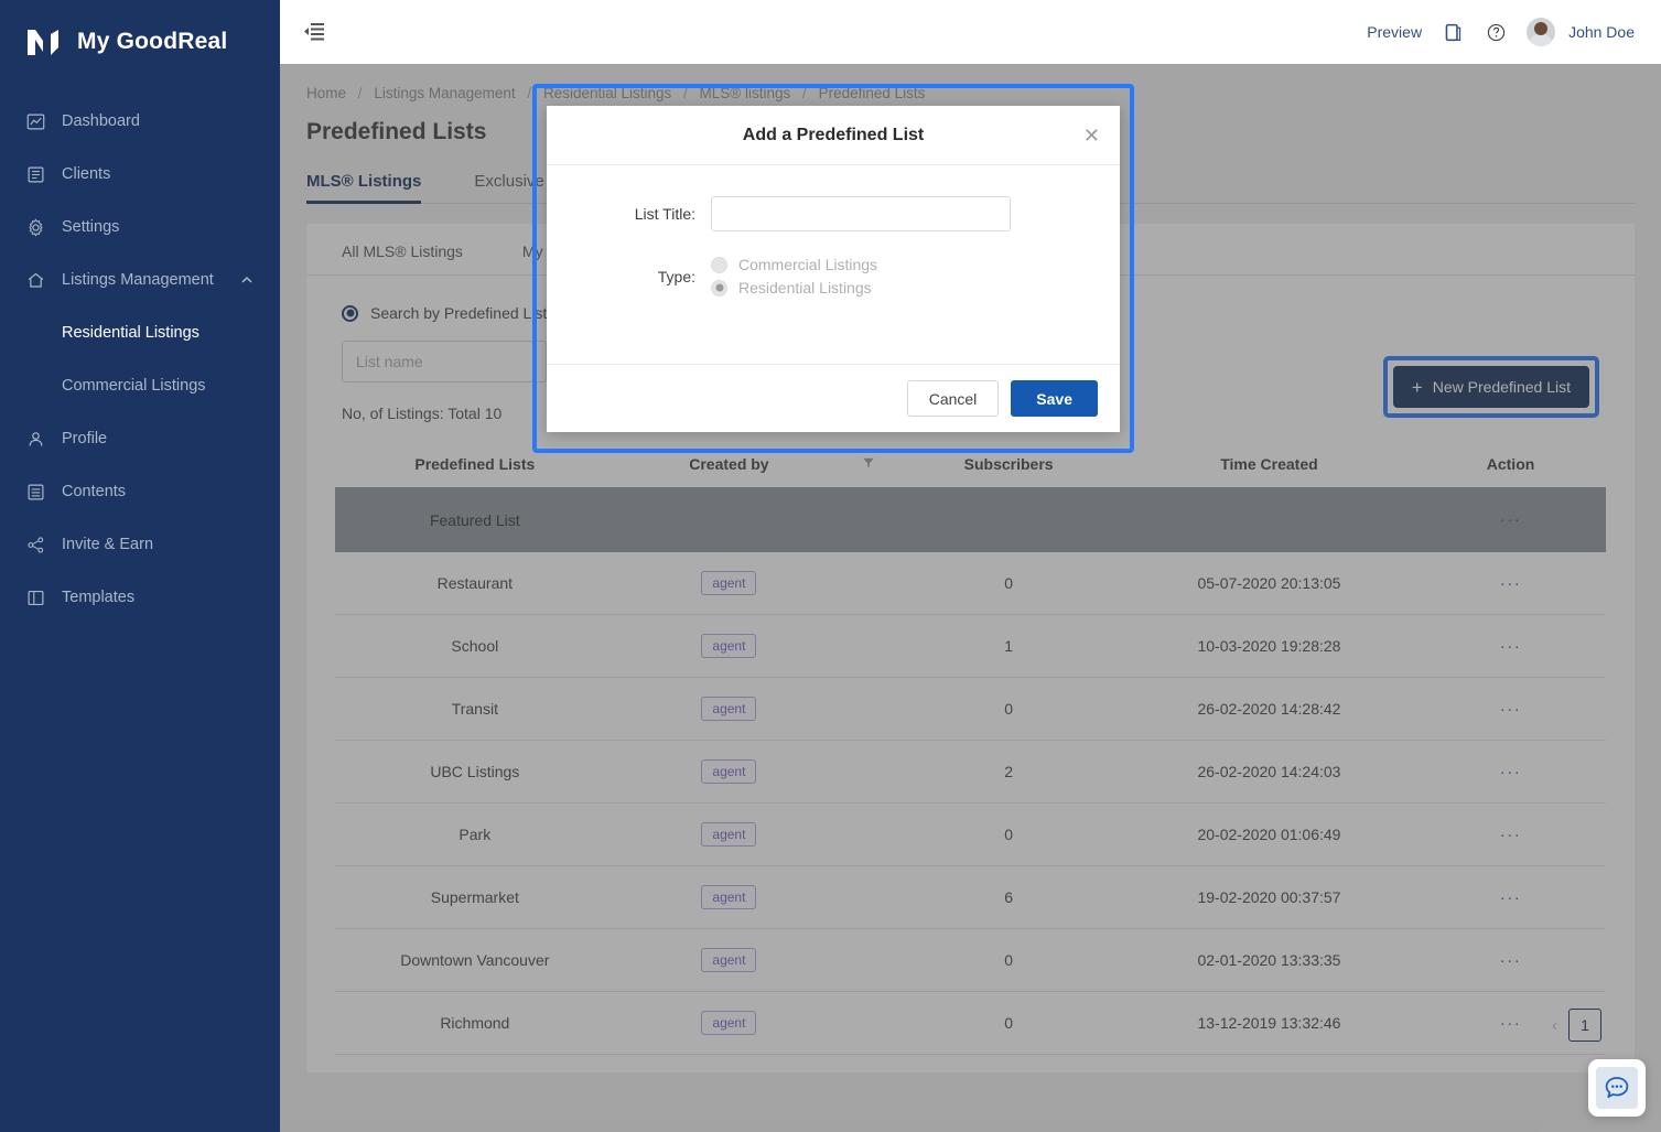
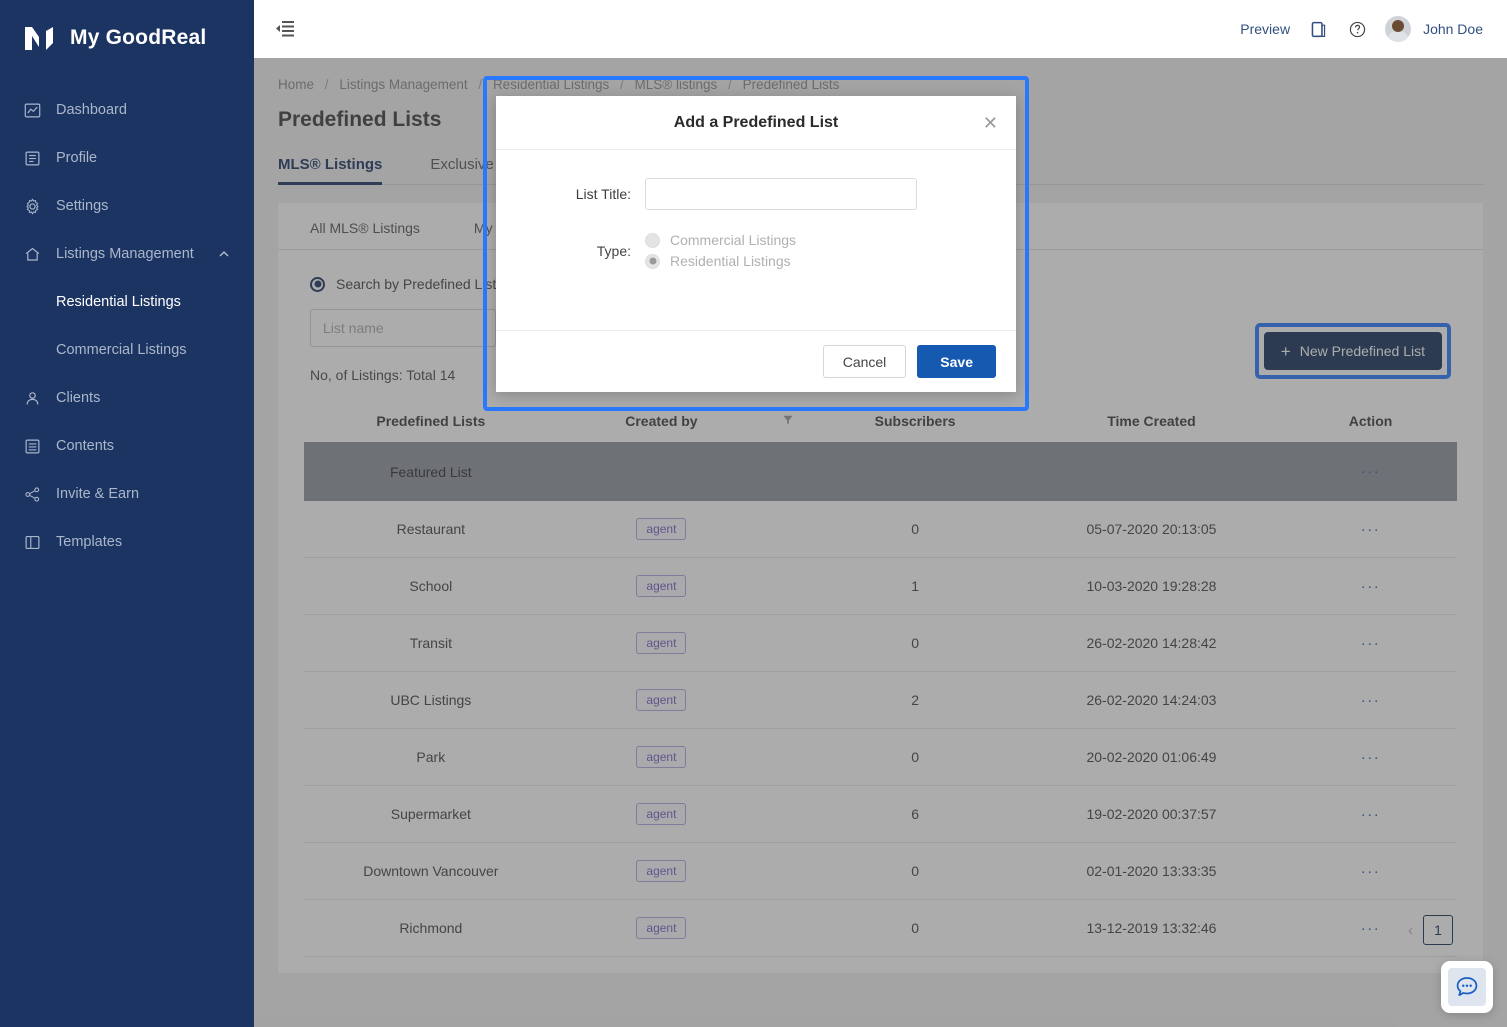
  My GoodReal
  Dashboard
- Clients
+ Profile
  Settings
  Listings Management
  Residential Listings
  Commercial Listings
- Profile
+ Clients
  Contents
  Invite & Earn
  Templates
  Preview
  John Doe
  Home / Listings Management / Residential Listings / MLS® listings / Predefined Lists
  Predefined Lists
  MLS® Listings
  Exclusive
  All MLS® Listings
  Search by Predefined List
  List name
- No, of Listings: Total 10
+ No, of Listings: Total 14
  +
  New Predefined List
  Predefined Lists	Created by		Subscribers	Time Created	Action
  Featured List					···
  Restaurant	agent		0	05-07-2020 20:13:05	···
  School	agent		1	10-03-2020 19:28:28	···
  Transit	agent		0	26-02-2020 14:28:42	···
  UBC Listings	agent		2	26-02-2020 14:24:03	···
  Park	agent		0	20-02-2020 01:06:49	···
  Supermarket	agent		6	19-02-2020 00:37:57	···
  Downtown Vancouver	agent		0	02-01-2020 13:33:35	···
  Richmond	agent		0	13-12-2019 13:32:46	···
  ‹
  1
  Add a Predefined List
  ✕
  List Title:
  Type:
  Commercial Listings
  Residential Listings
  Cancel
  Save
